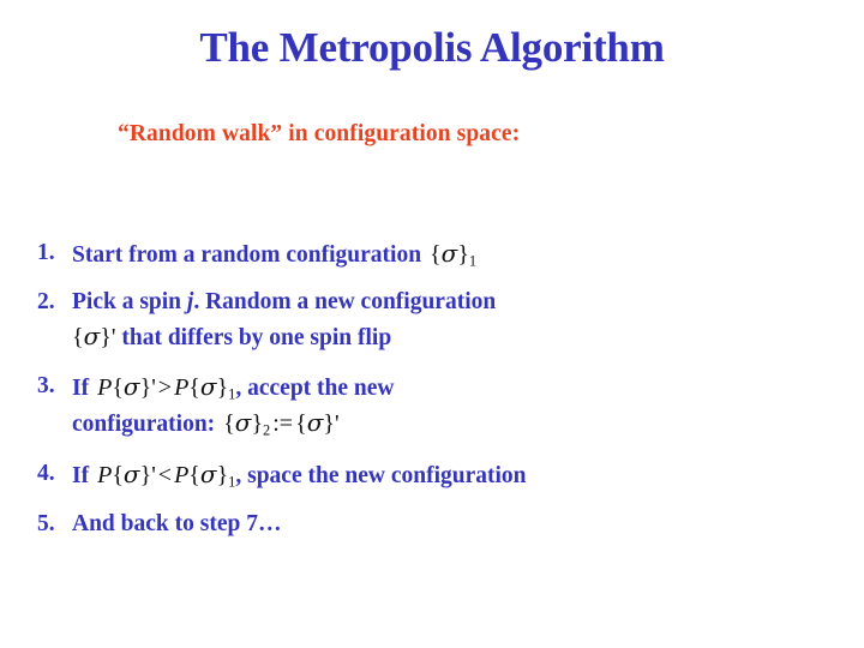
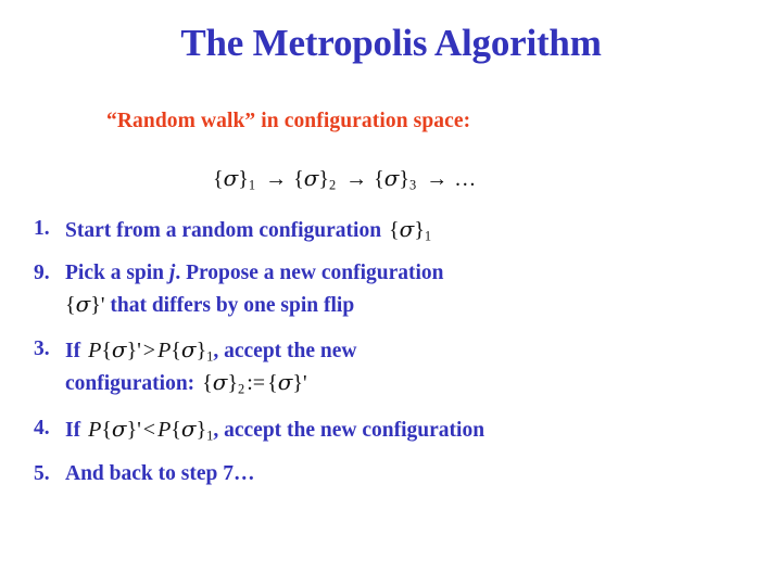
  The Metropolis Algorithm
  “Random walk” in configuration space:
+ {σ}1 → {σ}2 → {σ}3 → …
  1.
  Start from a random configuration {σ}1
- 2.
+ 9.
- Pick a spin j. Random a new configuration
+ Pick a spin j. Propose a new configuration
  {σ}' that differs by one spin flip
  3.
  If P{σ}'>P{σ}1, accept the new
  configuration: {σ}2 :={σ}'
  4.
- If P{σ}'<P{σ}1, space the new configuration
+ If P{σ}'<P{σ}1, accept the new configuration
  5.
  And back to step 7…
